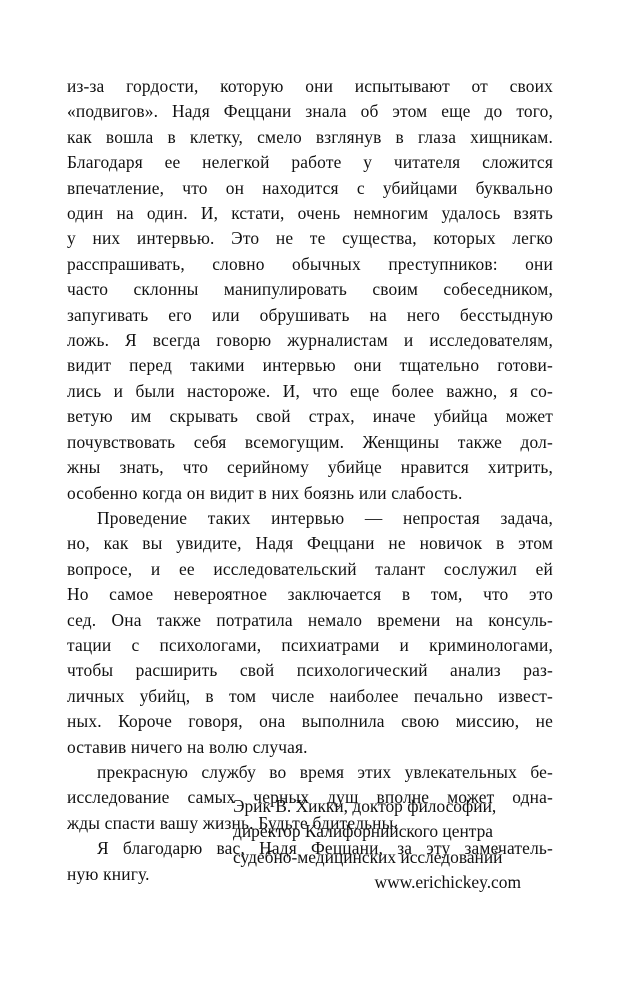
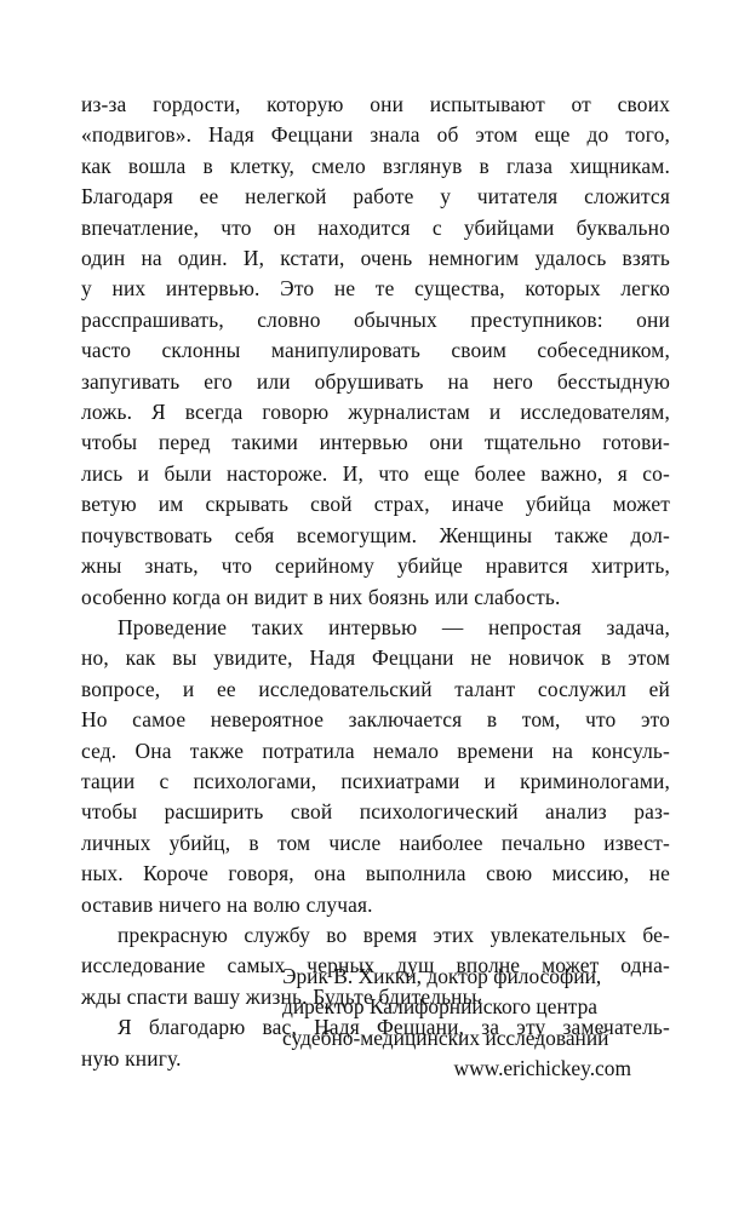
  из-за гордости, которую они испытывают от своих
  «подвигов». Надя Феццани знала об этом еще до того,
  как вошла в клетку, смело взглянув в глаза хищникам.
  Благодаря ее нелегкой работе у читателя сложится
  впечатление, что он находится с убийцами буквально
  один на один. И, кстати, очень немногим удалось взять
  у них интервью. Это не те существа, которых легко
  расспрашивать, словно обычных преступников: они
  часто склонны манипулировать своим собеседником,
  запугивать его или обрушивать на него бесстыдную
  ложь. Я всегда говорю журналистам и исследователям,
- видит перед такими интервью они тщательно готови-
+ чтобы перед такими интервью они тщательно готови-
  лись и были настороже. И, что еще более важно, я со-
  ветую им скрывать свой страх, иначе убийца может
  почувствовать себя всемогущим. Женщины также дол-
  жны знать, что серийному убийце нравится хитрить,
  особенно когда он видит в них боязнь или слабость.
  Проведение таких интервью — непростая задача,
  но, как вы увидите, Надя Феццани не новичок в этом
  вопросе, и ее исследовательский талант сослужил ей
  Но самое невероятное заключается в том, что это
  сед. Она также потратила немало времени на консуль-
  тации с психологами, психиатрами и криминологами,
  чтобы расширить свой психологический анализ раз-
  личных убийц, в том числе наиболее печально извест-
  ных. Короче говоря, она выполнила свою миссию, не
  оставив ничего на волю случая.
  прекрасную службу во время этих увлекательных бе-
  исследование самых черных душ вполне может одна-
  жды спасти вашу жизнь. Будьте бдительны.
  Я благодарю вас, Надя Феццани, за эту замечатель-
  ную книгу.
  Эрик В. Хикки, доктор философии,
  директор Калифорнийского центра
  судебно-медицинских исследований
  www.erichickey.com
